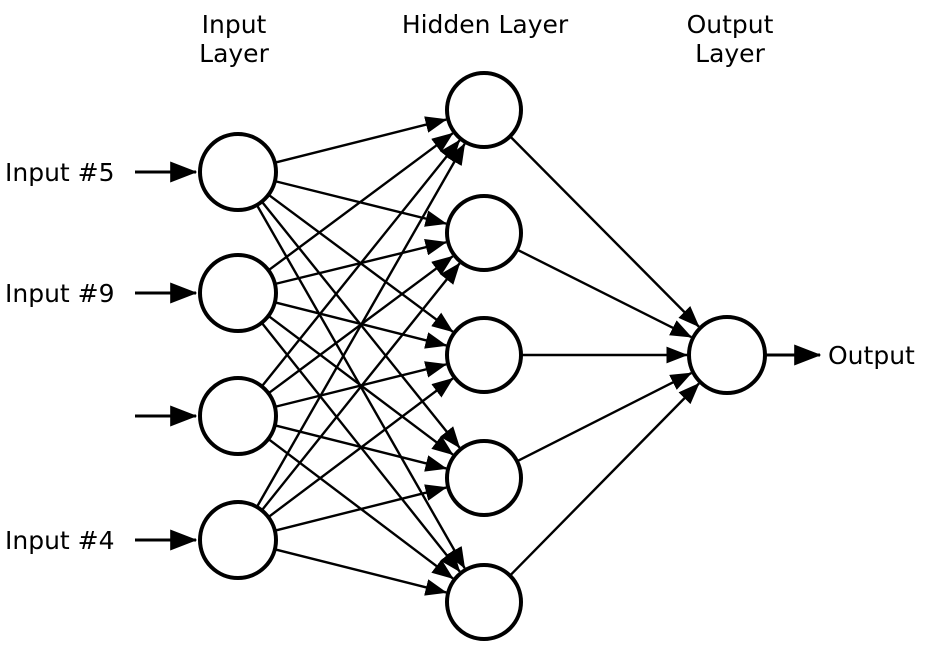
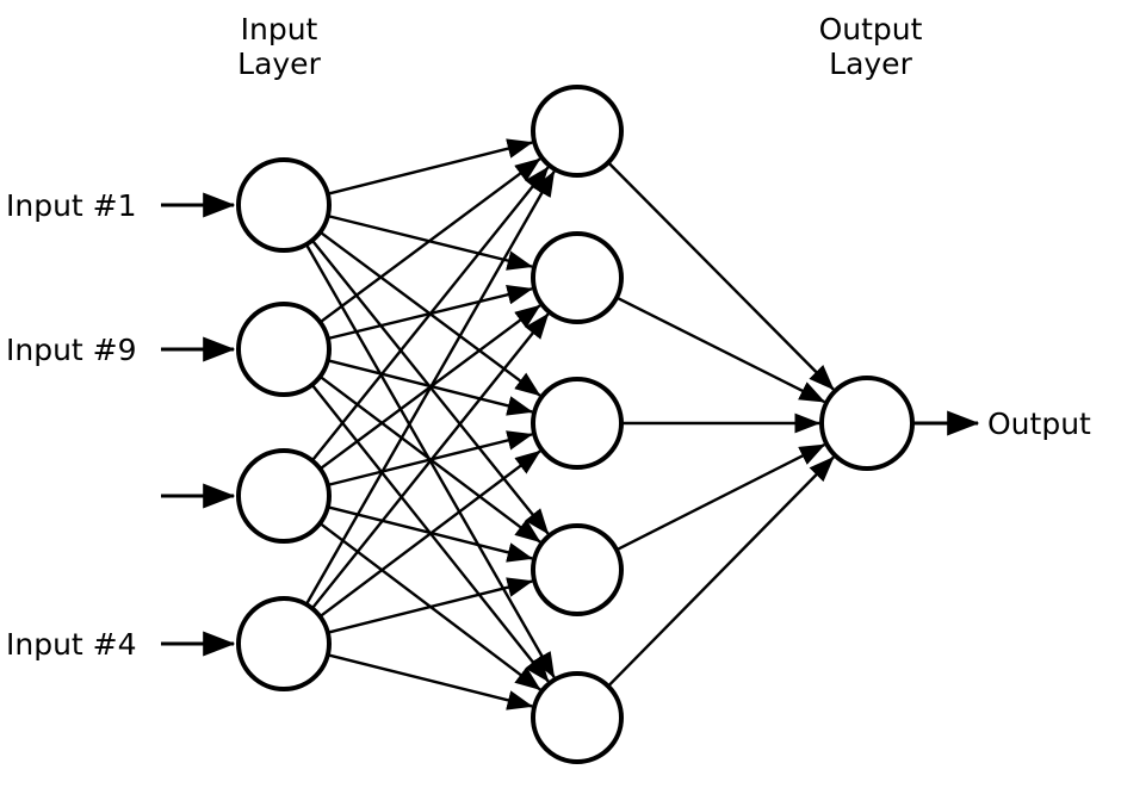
  Input
  Layer
- Hidden Layer
  Output
  Layer
- Input #5
+ Input #1
  Input #9
  Input #4
  Output
